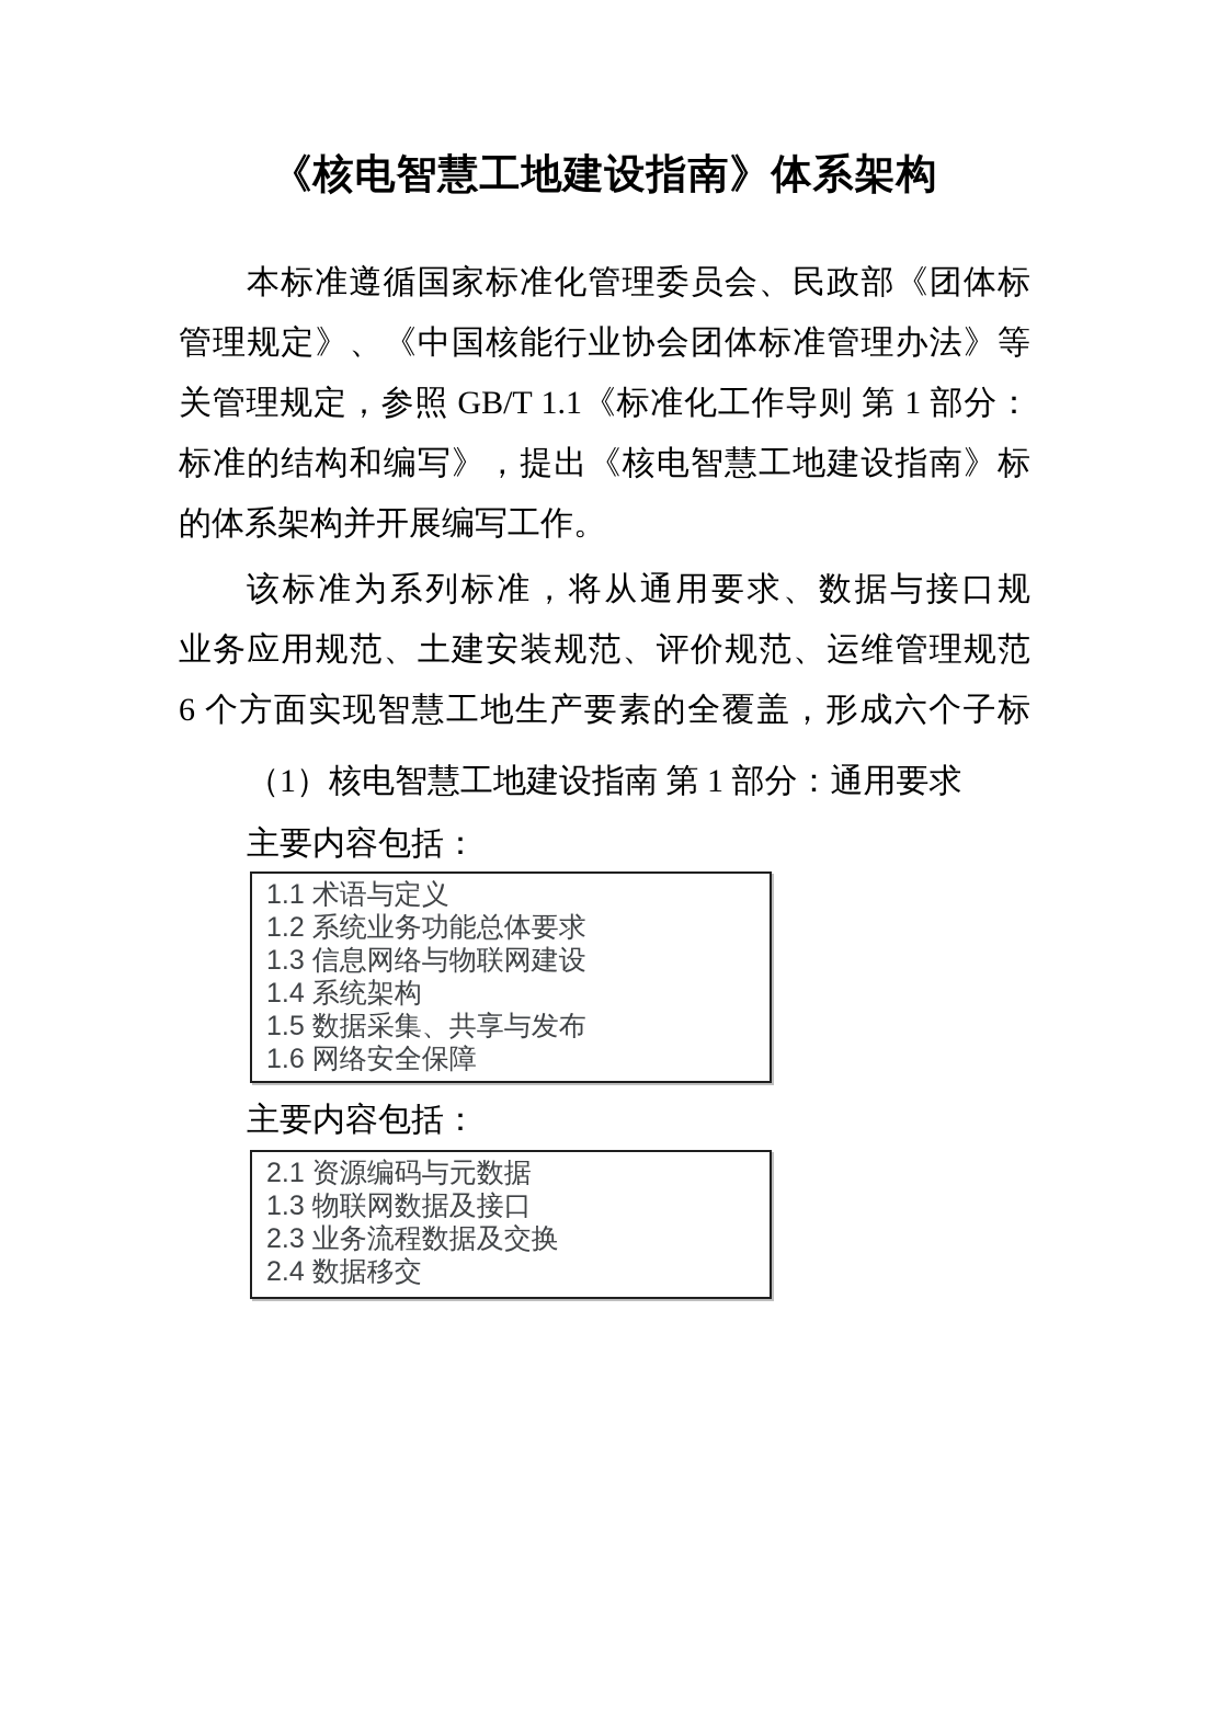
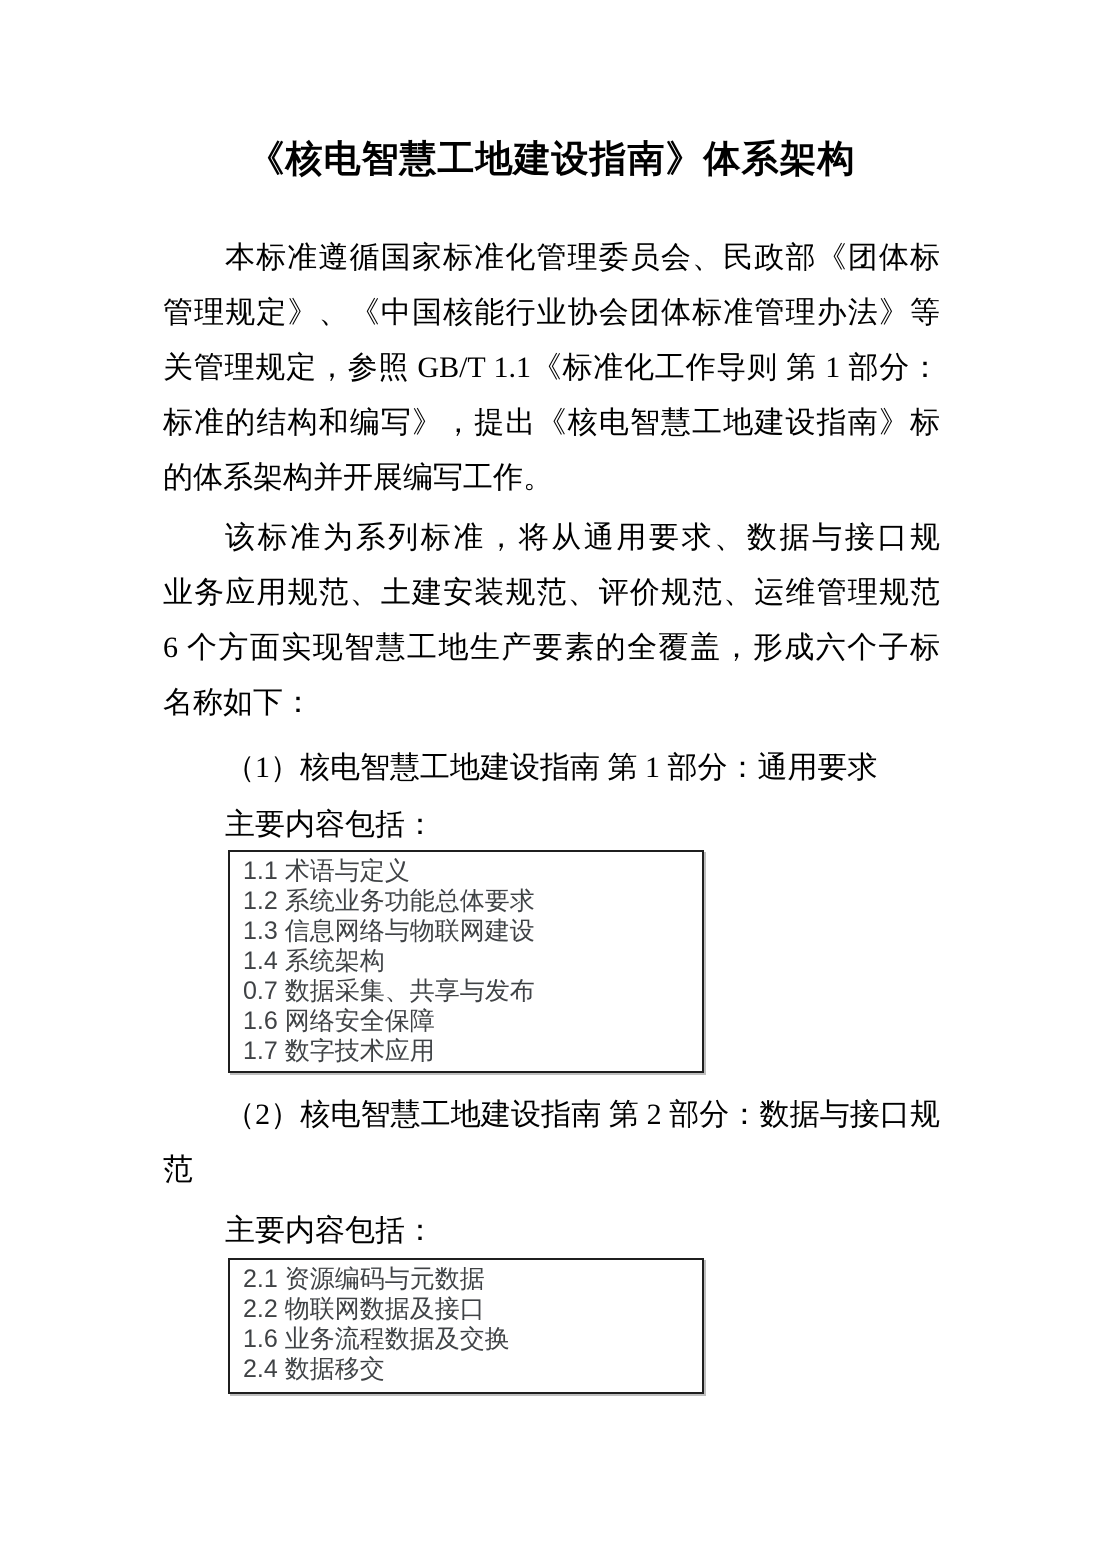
  《核电智慧工地建设指南》体系架构
  本标准遵循国家标准化管理委员会、民政部《团体标
  管理规定》、《中国核能行业协会团体标准管理办法》等
  关管理规定，参照 GB/T 1.1《标准化工作导则 第 1 部分：
  标准的结构和编写》，提出《核电智慧工地建设指南》标
  的体系架构并开展编写工作。
  该标准为系列标准，将从通用要求、数据与接口规
  业务应用规范、土建安装规范、评价规范、运维管理规范
  6 个方面实现智慧工地生产要素的全覆盖，形成六个子标
+ 名称如下：
  （1）核电智慧工地建设指南 第 1 部分：通用要求
  主要内容包括：
  1.1 术语与定义
  1.2 系统业务功能总体要求
  1.3 信息网络与物联网建设
  1.4 系统架构
- 1.5 数据采集、共享与发布
+ 0.7 数据采集、共享与发布
  1.6 网络安全保障
+ 1.7 数字技术应用
+ （2）核电智慧工地建设指南 第 2 部分：数据与接口规
+ 范
  主要内容包括：
  2.1 资源编码与元数据
- 1.3 物联网数据及接口
+ 2.2 物联网数据及接口
- 2.3 业务流程数据及交换
+ 1.6 业务流程数据及交换
  2.4 数据移交
